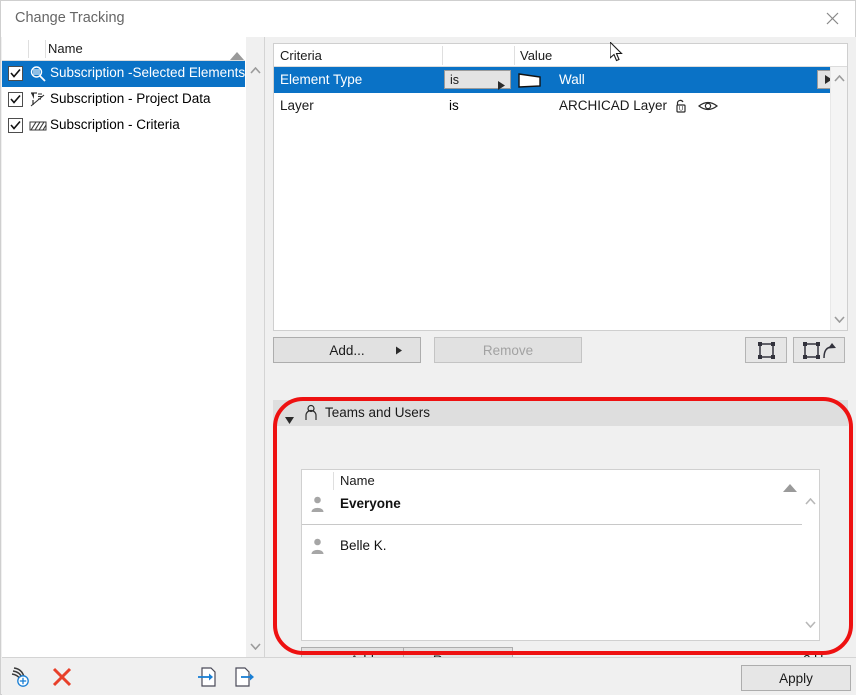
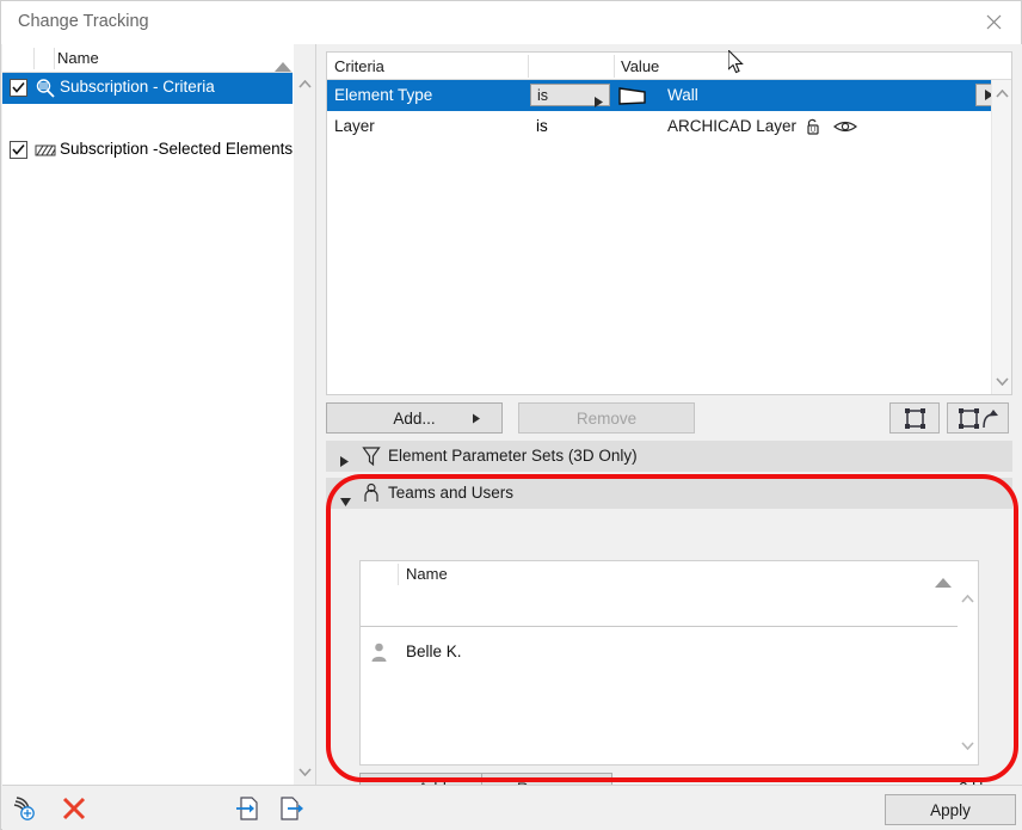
  Change Tracking
  Name
- Subscription -Selected Elements
+ Subscription - Criteria
- Subscription - Project Data
- Subscription - Criteria
+ Subscription -Selected Elements
  Criteria
  Value
  Element Type
  is
  Wall
  Layer
  is
  ARCHICAD Layer
  Add...
  Remove
+ Element Parameter Sets (3D Only)
  Teams and Users
  Name
- Everyone
  Belle K.
  Apply
